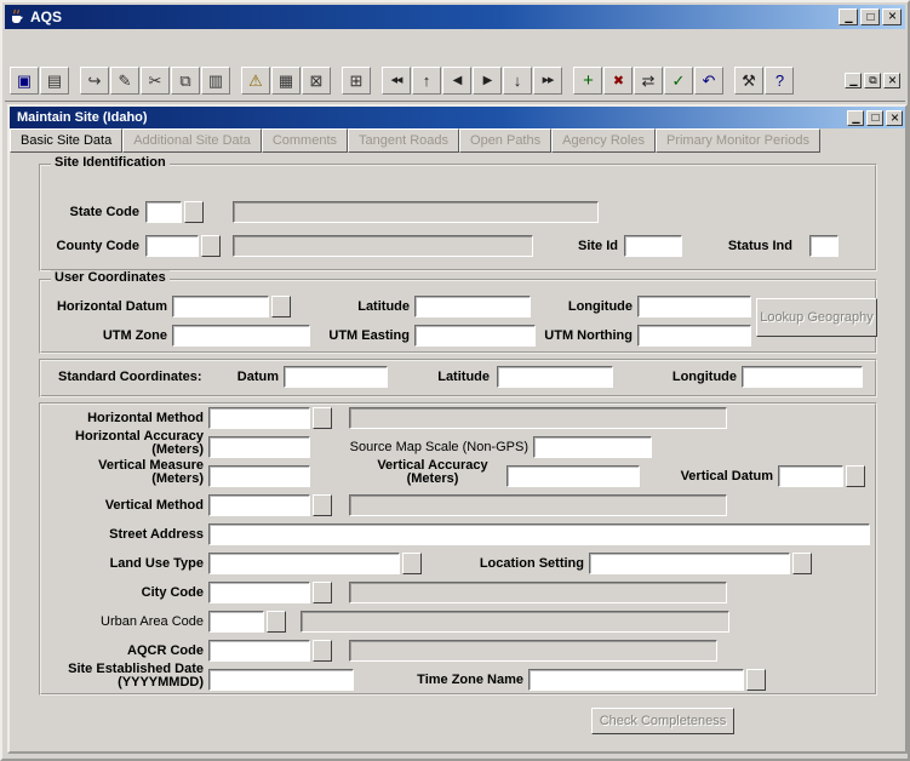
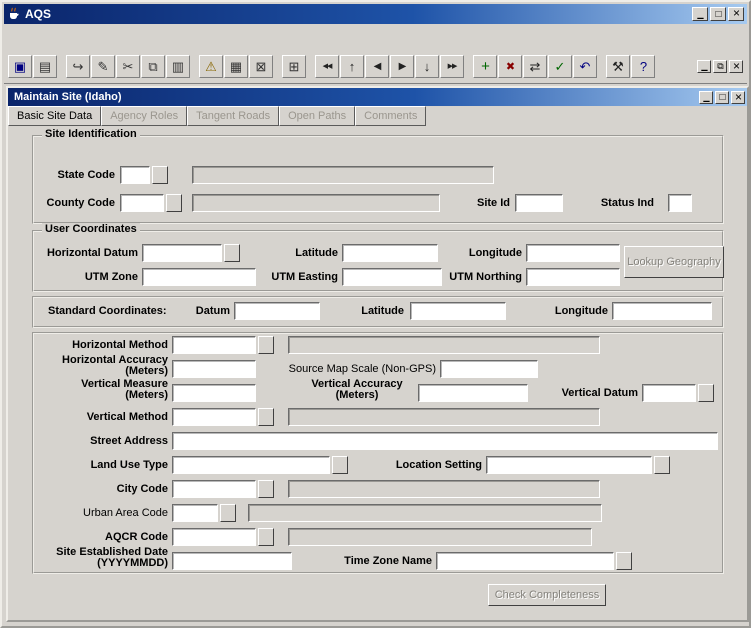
  AQS
  ▁
  □
  ×
  ▣
  ▤
  ↪
  ✎
  ✂
  ⧉
  ▥
  ⚠
  ▦
  ⊠
  ⊞
  ↑
  ◀
  ▶
  ↓
  +
  ✖
  ⇄
  ✓
  ↶
  ⚒
  ?
  ▁
  ⧉
  ×
  Maintain Site (Idaho)
  ▁
  □
  ×
  Basic Site Data
- Additional Site Data
- Comments
+ Agency Roles
  Tangent Roads
  Open Paths
- Agency Roles
+ Comments
- Primary Monitor Periods
  Site Identification
  State Code
  County Code
  Site Id
  Status Ind
  User Coordinates
  Horizontal Datum
  Latitude
  Longitude
  UTM Zone
  UTM Easting
  UTM Northing
  Lookup Geography
  Standard Coordinates:
  Datum
  Latitude
  Longitude
  Horizontal Method
  Horizontal Accuracy
  (Meters)
  Source Map Scale (Non-GPS)
  Vertical Measure
  (Meters)
  Vertical Accuracy
  (Meters)
  Vertical Datum
  Vertical Method
  Street Address
  Land Use Type
  Location Setting
  City Code
  Urban Area Code
  AQCR Code
  Site Established Date
  (YYYYMMDD)
  Time Zone Name
  Check Completeness
